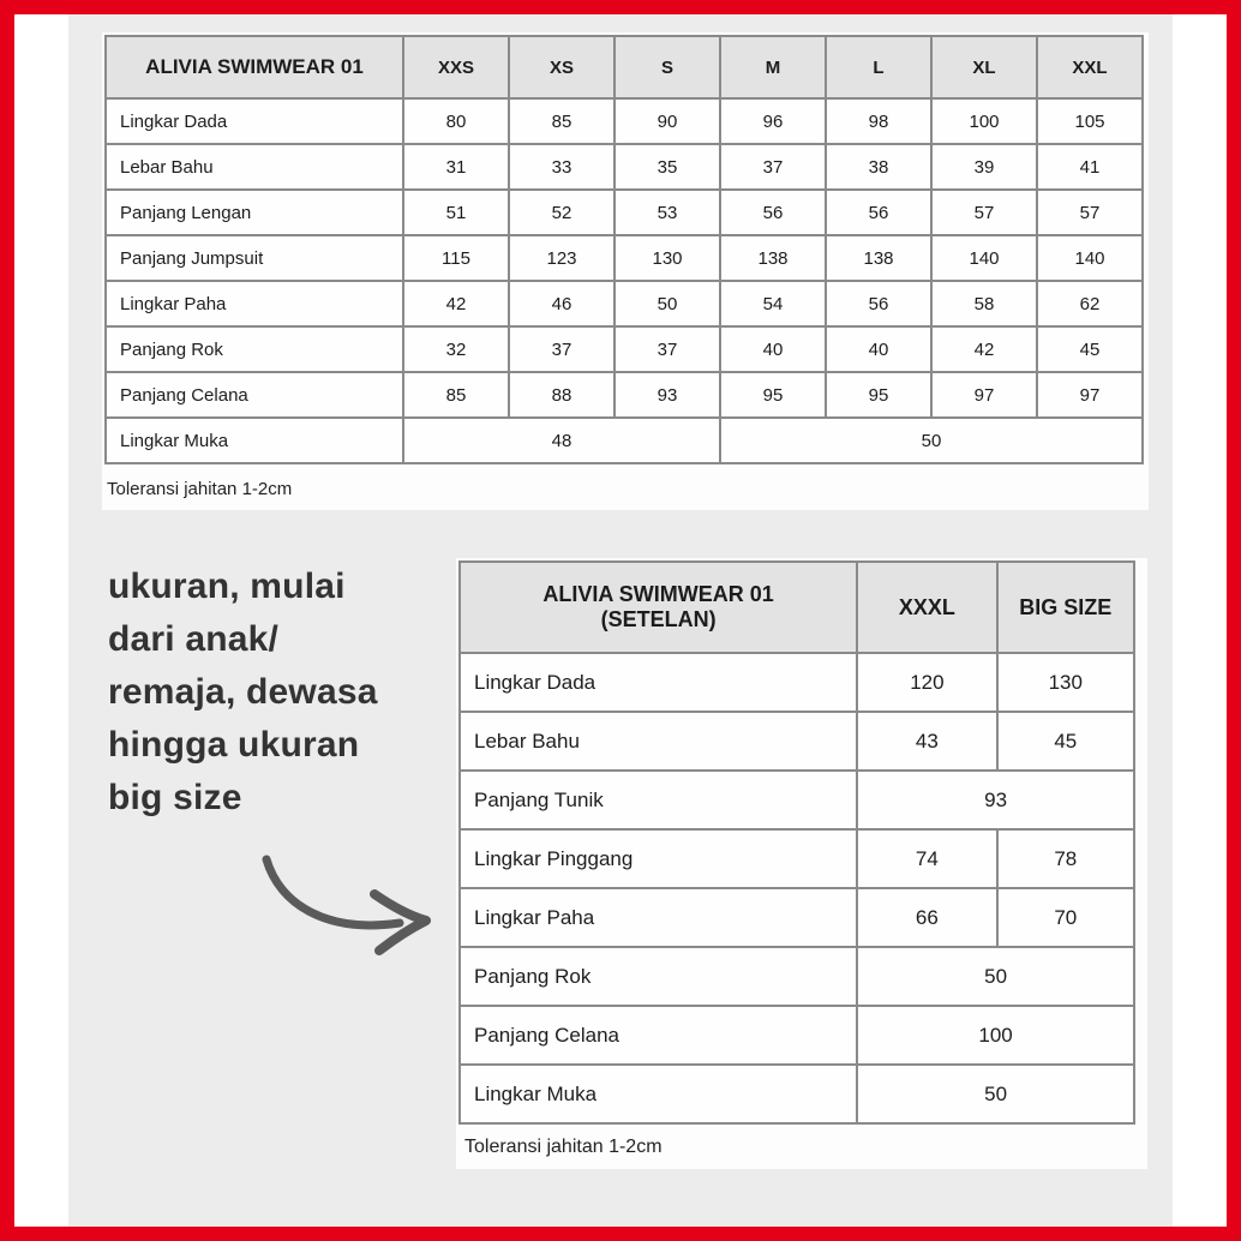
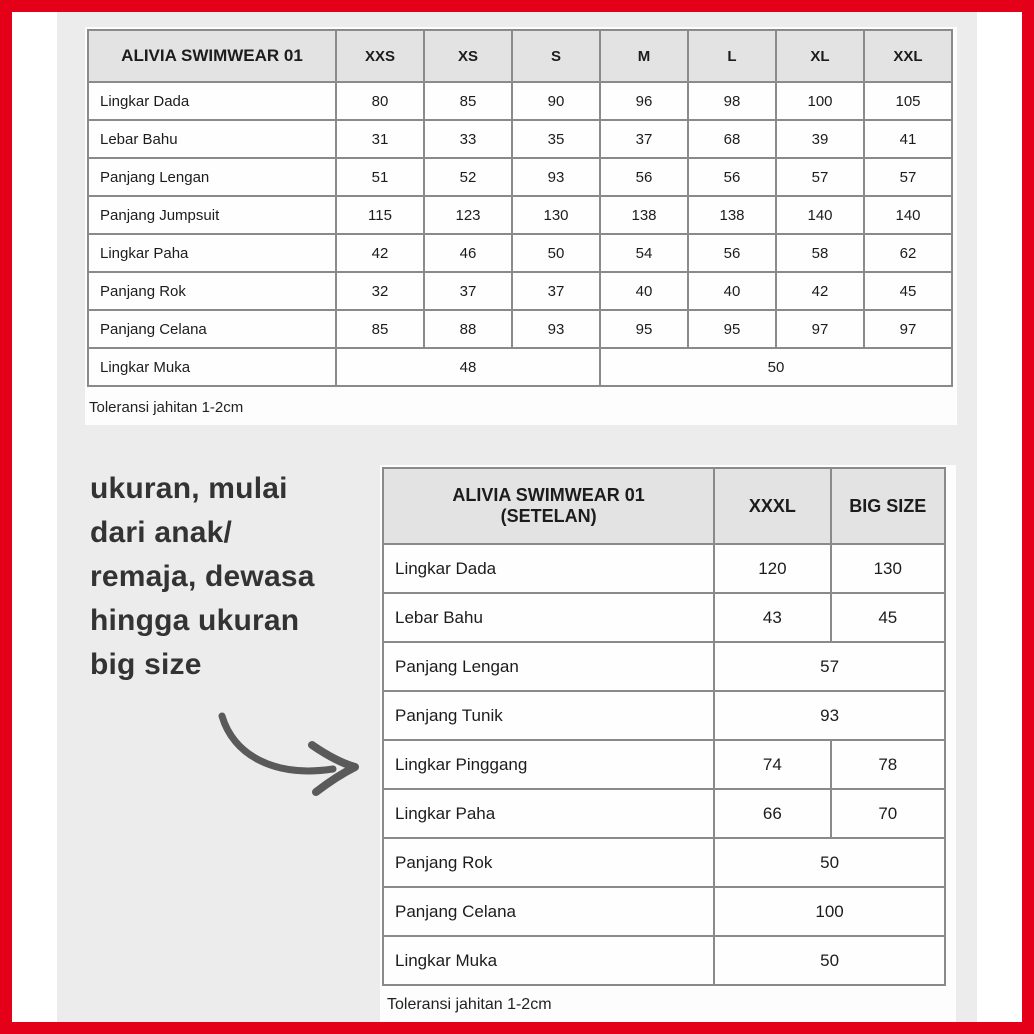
  ALIVIA SWIMWEAR 01	XXS	XS	S	M	L	XL	XXL
  Lingkar Dada	80	85	90	96	98	100	105
- Lebar Bahu	31	33	35	37	38	39	41
+ Lebar Bahu	31	33	35	37	68	39	41
- Panjang Lengan	51	52	53	56	56	57	57
+ Panjang Lengan	51	52	93	56	56	57	57
  Panjang Jumpsuit	115	123	130	138	138	140	140
  Lingkar Paha	42	46	50	54	56	58	62
  Panjang Rok	32	37	37	40	40	42	45
  Panjang Celana	85	88	93	95	95	97	97
  Lingkar Muka	48	50
  Toleransi jahitan 1-2cm
  ukuran, mulai
  dari anak/
  remaja, dewasa
  hingga ukuran
  big size
  ALIVIA SWIMWEAR 01 (SETELAN)	XXXL	BIG SIZE
  Lingkar Dada	120	130
  Lebar Bahu	43	45
+ Panjang Lengan	57
  Panjang Tunik	93
  Lingkar Pinggang	74	78
  Lingkar Paha	66	70
  Panjang Rok	50
  Panjang Celana	100
  Lingkar Muka	50
  Toleransi jahitan 1-2cm
